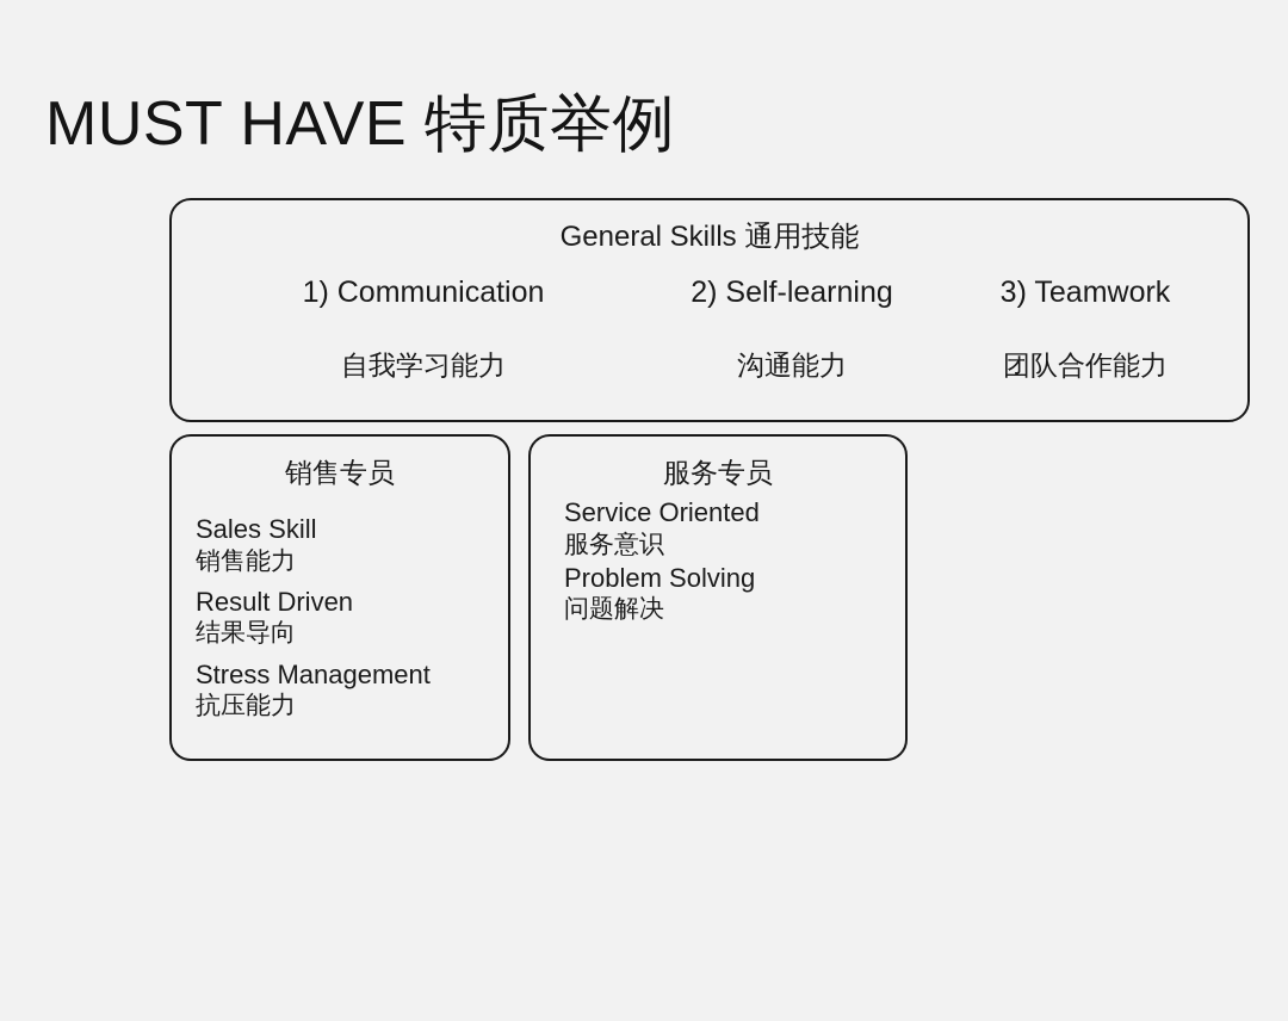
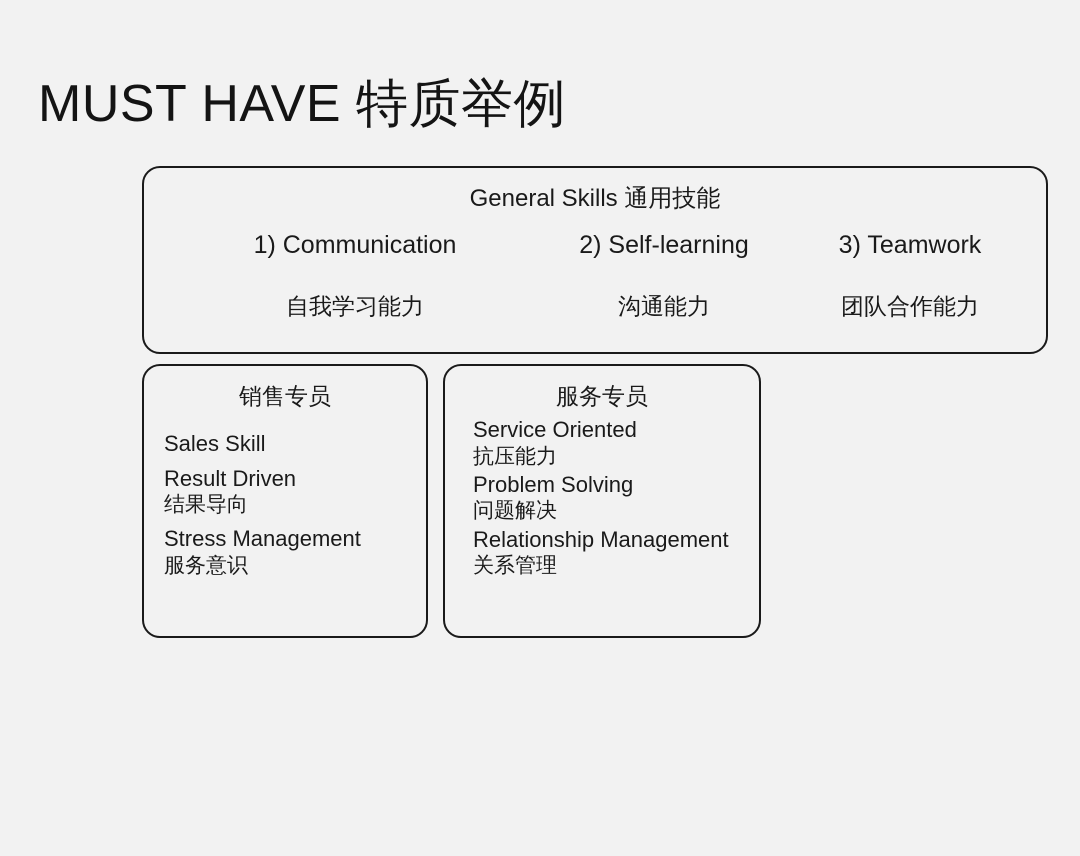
  MUST HAVE 特质举例
  General Skills 通用技能
  1) Communication
  自我学习能力
  2) Self-learning
  沟通能力
  3) Teamwork
  团队合作能力
  销售专员
  Sales Skill
- 销售能力
  Result Driven
  结果导向
  Stress Management
- 抗压能力
+ 服务意识
  服务专员
  Service Oriented
- 服务意识
+ 抗压能力
  Problem Solving
  问题解决
+ Relationship Management
+ 关系管理
